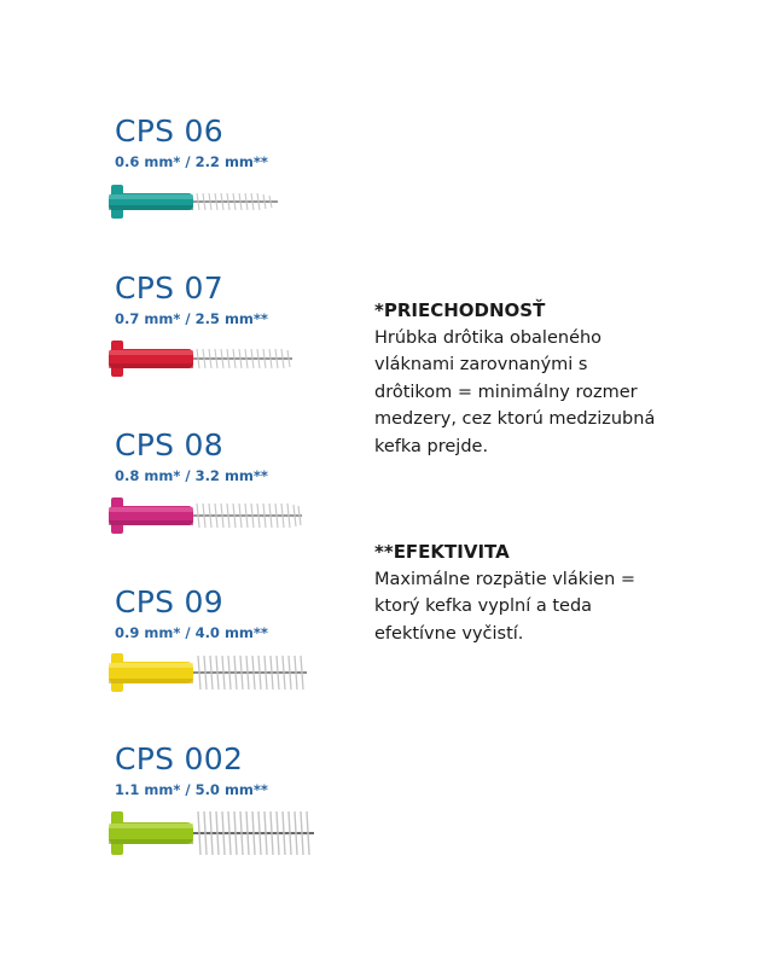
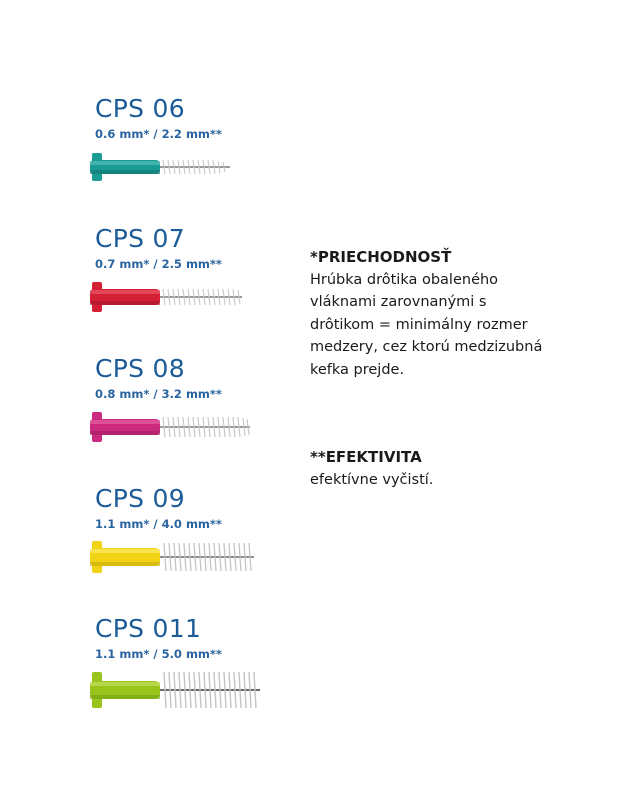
  CPS 06
  0.6 mm* / 2.2 mm**
  CPS 07
  0.7 mm* / 2.5 mm**
  CPS 08
  0.8 mm* / 3.2 mm**
  CPS 09
- 0.9 mm* / 4.0 mm**
+ 1.1 mm* / 4.0 mm**
- CPS 002
+ CPS 011
  1.1 mm* / 5.0 mm**
  *PRIECHODNOSŤ
  Hrúbka drôtika obaleného
  vláknami zarovnanými s
  drôtikom = minimálny rozmer
  medzery, cez ktorú medzizubná
  kefka prejde.
  **EFEKTIVITA
- Maximálne rozpätie vlákien =
- ktorý kefka vyplní a teda
  efektívne vyčistí.
